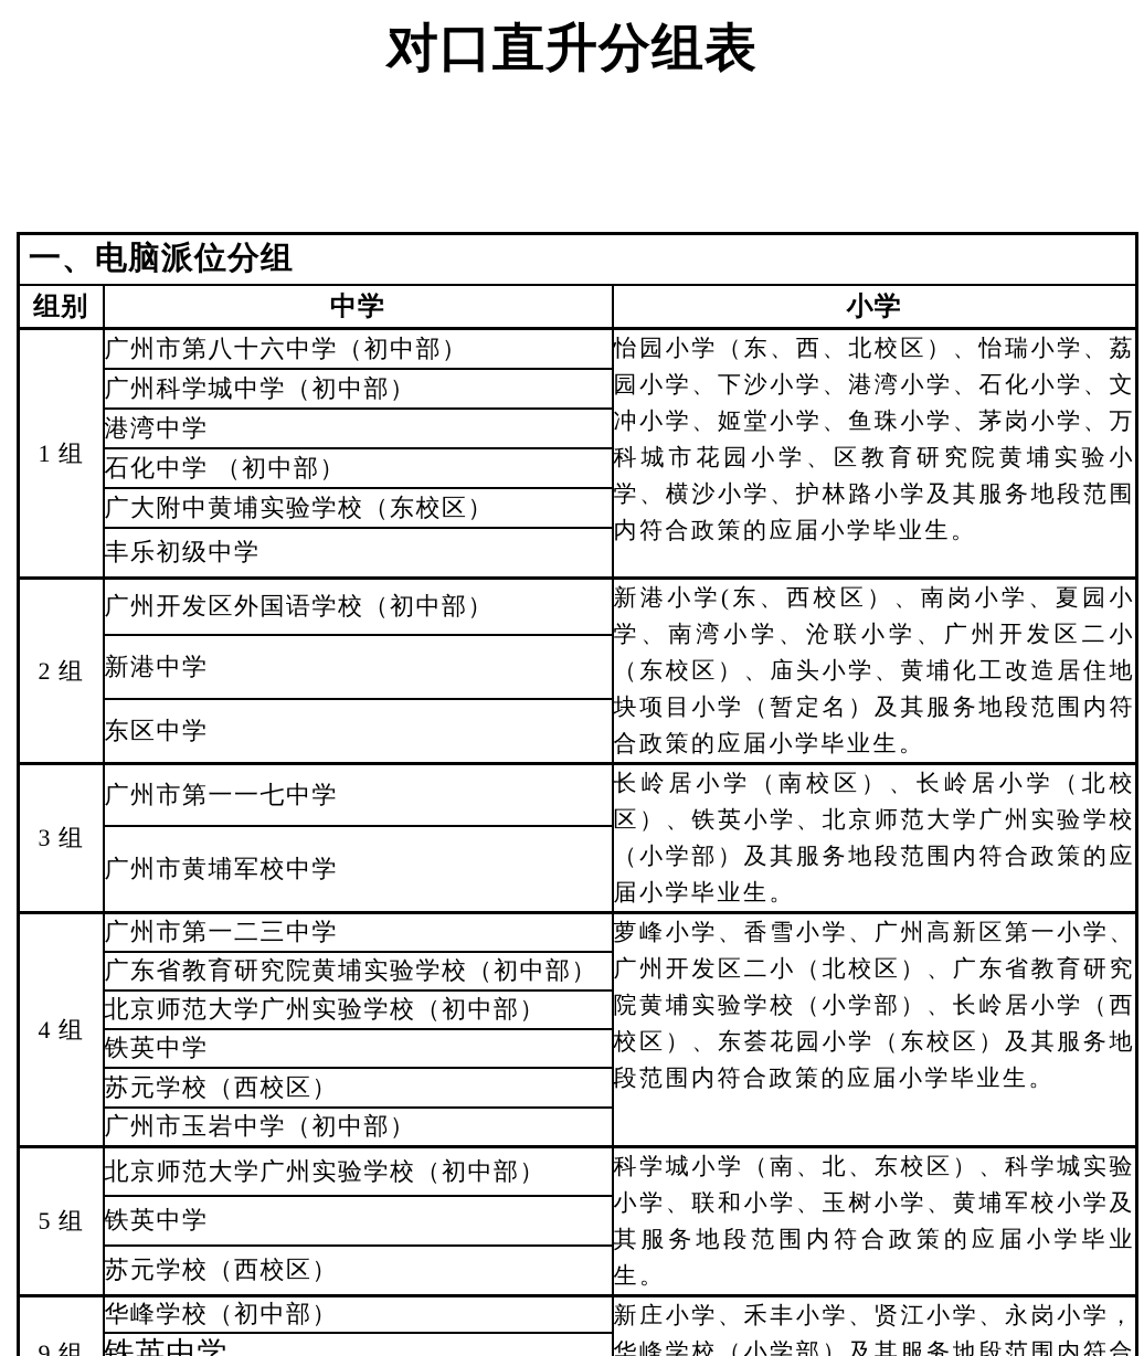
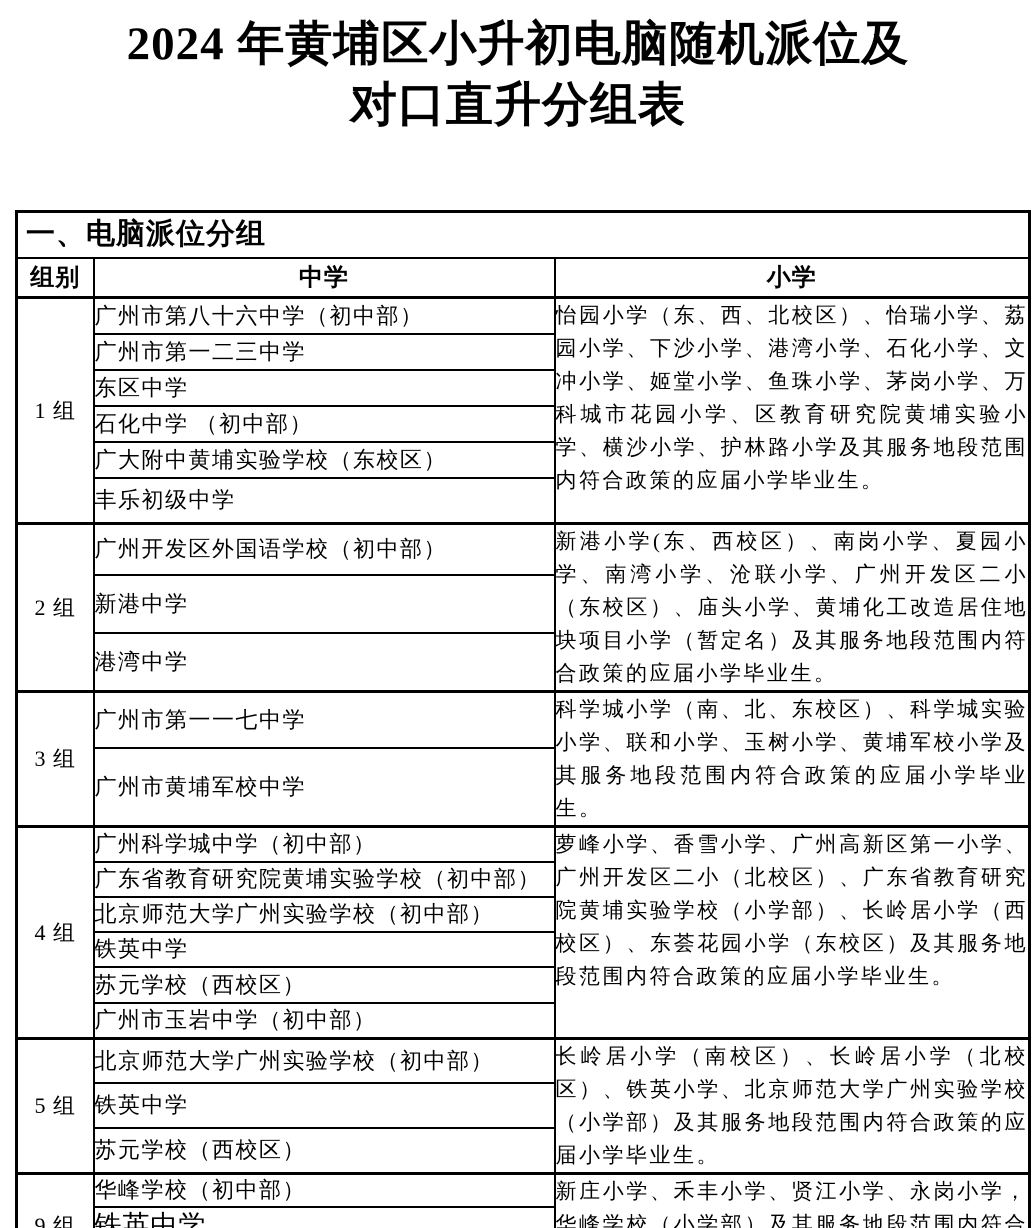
+ 2024 年黄埔区小升初电脑随机派位及
  对口直升分组表
  一、电脑派位分组
  组别	中学	小学
  1 组	广州市第八十六中学（初中部）	怡园小学（东、西、北校区）、怡瑞小学、荔园小学、下沙小学、港湾小学、石化小学、文冲小学、姬堂小学、鱼珠小学、茅岗小学、万科城市花园小学、区教育研究院黄埔实验小学、横沙小学、护林路小学及其服务地段范围内符合政策的应届小学毕业生。
- 广州科学城中学（初中部）
+ 广州市第一二三中学
- 港湾中学
+ 东区中学
  石化中学 （初中部）
  广大附中黄埔实验学校（东校区）
  丰乐初级中学
  2 组	广州开发区外国语学校（初中部）	新港小学(东、西校区）、南岗小学、夏园小学、南湾小学、沧联小学、广州开发区二小（东校区）、庙头小学、黄埔化工改造居住地块项目小学（暂定名）及其服务地段范围内符合政策的应届小学毕业生。
  新港中学
- 东区中学
+ 港湾中学
- 3 组	广州市第一一七中学	长岭居小学（南校区）、长岭居小学（北校区）、铁英小学、北京师范大学广州实验学校（小学部）及其服务地段范围内符合政策的应届小学毕业生。
+ 3 组	广州市第一一七中学	科学城小学（南、北、东校区）、科学城实验小学、联和小学、玉树小学、黄埔军校小学及其服务地段范围内符合政策的应届小学毕业生。
  广州市黄埔军校中学
- 4 组	广州市第一二三中学	萝峰小学、香雪小学、广州高新区第一小学、广州开发区二小（北校区）、广东省教育研究院黄埔实验学校（小学部）、长岭居小学（西校区）、东荟花园小学（东校区）及其服务地段范围内符合政策的应届小学毕业生。
+ 4 组	广州科学城中学（初中部）	萝峰小学、香雪小学、广州高新区第一小学、广州开发区二小（北校区）、广东省教育研究院黄埔实验学校（小学部）、长岭居小学（西校区）、东荟花园小学（东校区）及其服务地段范围内符合政策的应届小学毕业生。
  广东省教育研究院黄埔实验学校（初中部）
  北京师范大学广州实验学校（初中部）
  铁英中学
  苏元学校（西校区）
  广州市玉岩中学（初中部）
- 5 组	北京师范大学广州实验学校（初中部）	科学城小学（南、北、东校区）、科学城实验小学、联和小学、玉树小学、黄埔军校小学及其服务地段范围内符合政策的应届小学毕业生。
+ 5 组	北京师范大学广州实验学校（初中部）	长岭居小学（南校区）、长岭居小学（北校区）、铁英小学、北京师范大学广州实验学校（小学部）及其服务地段范围内符合政策的应届小学毕业生。
  铁英中学
  苏元学校（西校区）
  9 组	华峰学校（初中部）	新庄小学、禾丰小学、贤江小学、永岗小学，华峰学校（小学部）及其服务地段范围内符合
  铁英中学
